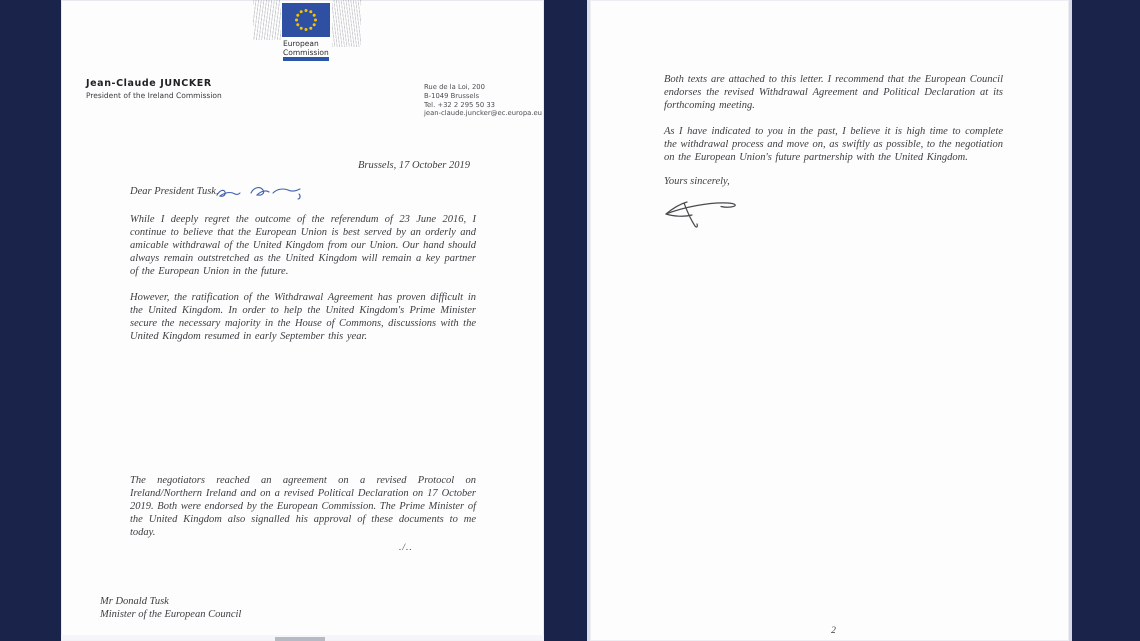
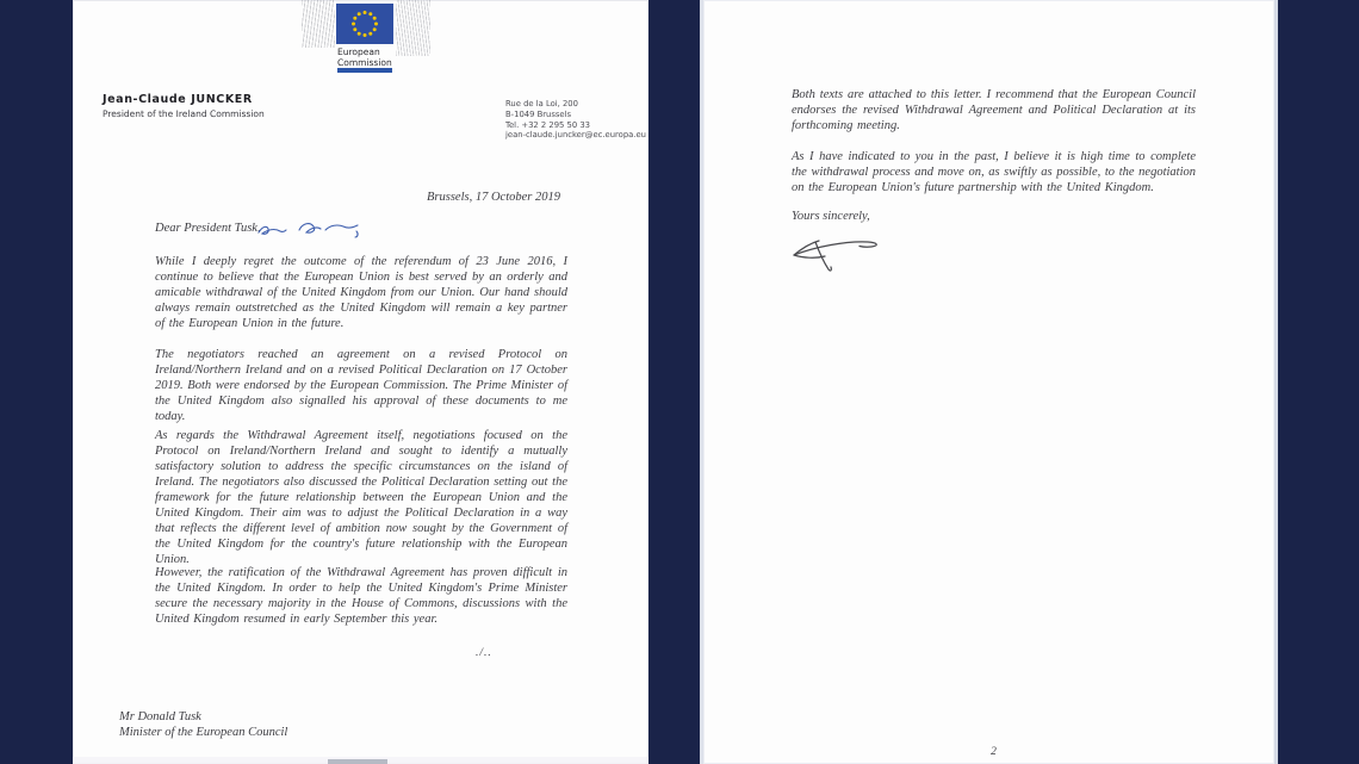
  European
  Commission
  Jean-Claude JUNCKER
  President of the Ireland Commission
  Rue de la Loi, 200
  B-1049 Brussels
  Tel. +32 2 295 50 33
  jean-claude.juncker@ec.europa.eu
  Brussels, 17 October 2019
  Dear President Tusk,
  While I deeply regret the outcome of the referendum of 23 June 2016, I continue to believe that the European Union is best served by an orderly and amicable withdrawal of the United Kingdom from our Union. Our hand should always remain outstretched as the United Kingdom will remain a key partner of the European Union in the future.
- However, the ratification of the Withdrawal Agreement has proven difficult in the United Kingdom. In order to help the United Kingdom's Prime Minister secure the necessary majority in the House of Commons, discussions with the United Kingdom resumed in early September this year.
+ The negotiators reached an agreement on a revised Protocol on Ireland/Northern Ireland and on a revised Political Declaration on 17 October 2019. Both were endorsed by the European Commission. The Prime Minister of the United Kingdom also signalled his approval of these documents to me today.
+ As regards the Withdrawal Agreement itself, negotiations focused on the Protocol on Ireland/Northern Ireland and sought to identify a mutually satisfactory solution to address the specific circumstances on the island of Ireland. The negotiators also discussed the Political Declaration setting out the framework for the future relationship between the European Union and the United Kingdom. Their aim was to adjust the Political Declaration in a way that reflects the different level of ambition now sought by the Government of the United Kingdom for the country's future relationship with the European Union.
- The negotiators reached an agreement on a revised Protocol on Ireland/Northern Ireland and on a revised Political Declaration on 17 October 2019. Both were endorsed by the European Commission. The Prime Minister of the United Kingdom also signalled his approval of these documents to me today.
+ However, the ratification of the Withdrawal Agreement has proven difficult in the United Kingdom. In order to help the United Kingdom's Prime Minister secure the necessary majority in the House of Commons, discussions with the United Kingdom resumed in early September this year.
  ./..
  Mr Donald Tusk
  Minister of the European Council
  Both texts are attached to this letter. I recommend that the European Council endorses the revised Withdrawal Agreement and Political Declaration at its forthcoming meeting.
  As I have indicated to you in the past, I believe it is high time to complete the withdrawal process and move on, as swiftly as possible, to the negotiation on the European Union's future partnership with the United Kingdom.
  Yours sincerely,
  2
